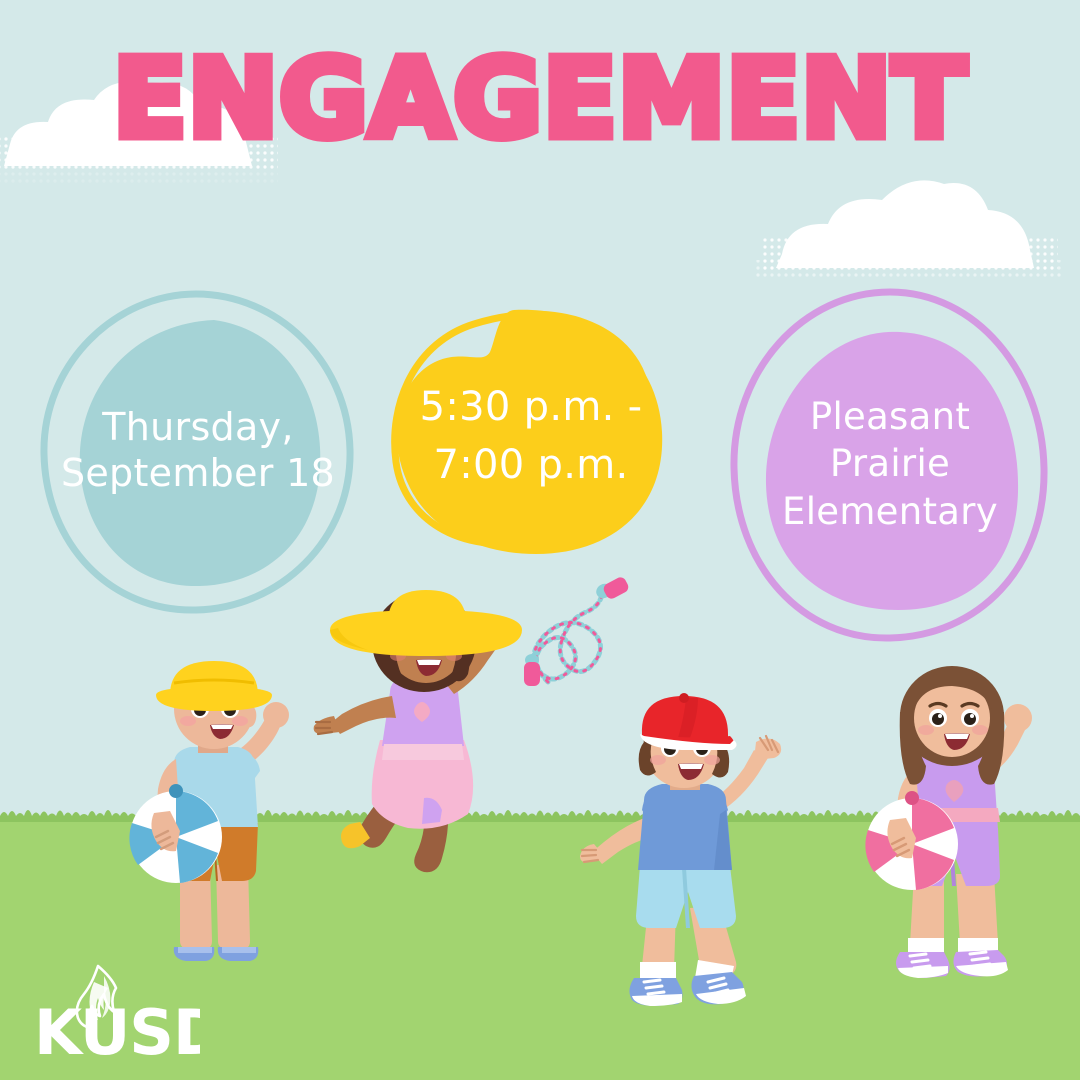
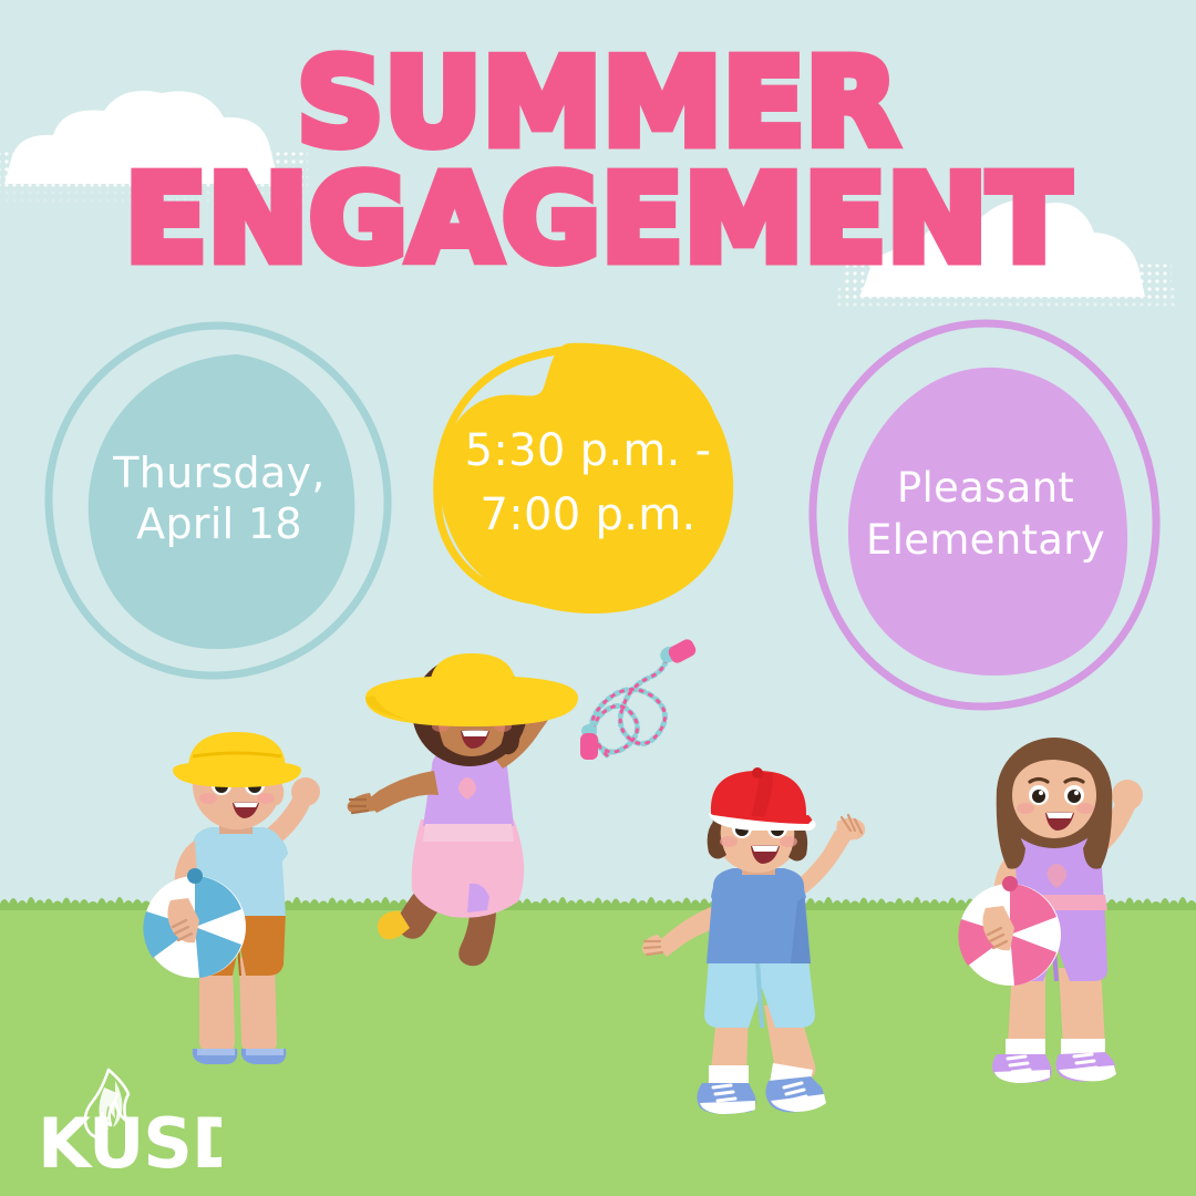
+ SUMMER
  ENGAGEMENT
  Thursday,
- September 18
+ April 18
  5:30 p.m. -
  7:00 p.m.
  Pleasant
- Prairie
  Elementary
  KUSD
